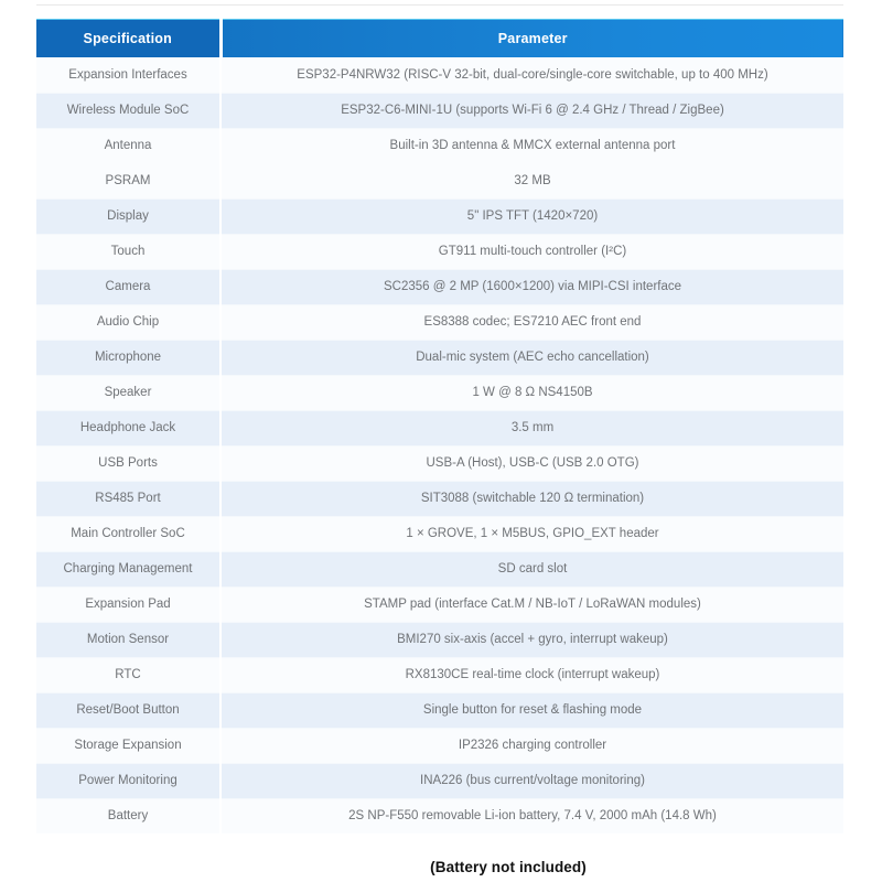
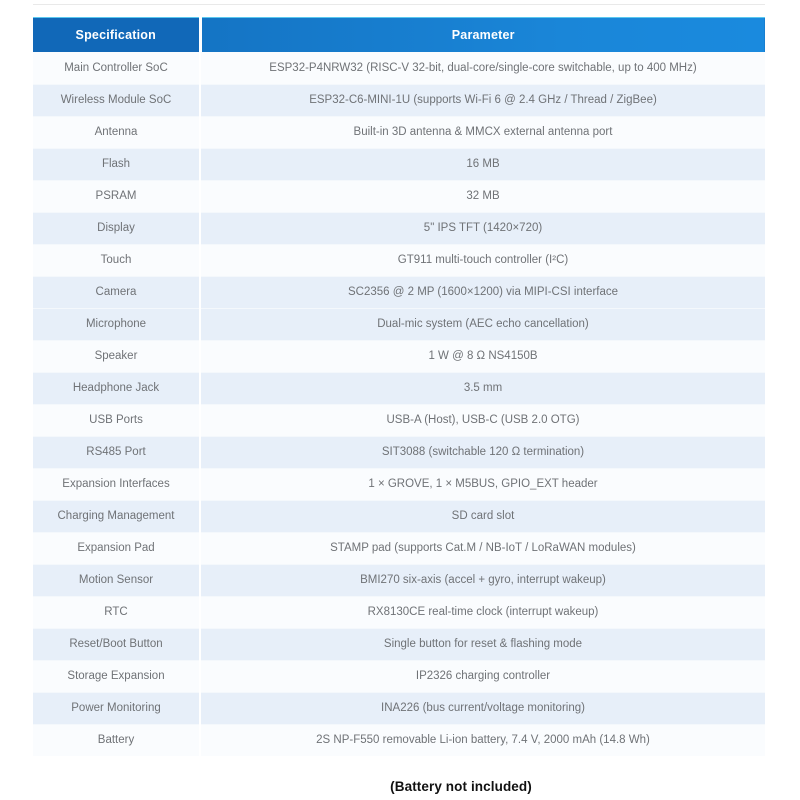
  Specification	Parameter
- Expansion Interfaces	ESP32-P4NRW32 (RISC-V 32-bit, dual-core/single-core switchable, up to 400 MHz)
+ Main Controller SoC	ESP32-P4NRW32 (RISC-V 32-bit, dual-core/single-core switchable, up to 400 MHz)
  Wireless Module SoC	ESP32-C6-MINI-1U (supports Wi-Fi 6 @ 2.4 GHz / Thread / ZigBee)
  Antenna	Built-in 3D antenna & MMCX external antenna port
+ Flash	16 MB
  PSRAM	32 MB
  Display	5" IPS TFT (1420×720)
  Touch	GT911 multi-touch controller (I²C)
  Camera	SC2356 @ 2 MP (1600×1200) via MIPI-CSI interface
- Audio Chip	ES8388 codec; ES7210 AEC front end
  Microphone	Dual-mic system (AEC echo cancellation)
  Speaker	1 W @ 8 Ω NS4150B
  Headphone Jack	3.5 mm
  USB Ports	USB-A (Host), USB-C (USB 2.0 OTG)
  RS485 Port	SIT3088 (switchable 120 Ω termination)
- Main Controller SoC	1 × GROVE, 1 × M5BUS, GPIO_EXT header
+ Expansion Interfaces	1 × GROVE, 1 × M5BUS, GPIO_EXT header
  Charging Management	SD card slot
- Expansion Pad	STAMP pad (interface Cat.M / NB-IoT / LoRaWAN modules)
+ Expansion Pad	STAMP pad (supports Cat.M / NB-IoT / LoRaWAN modules)
  Motion Sensor	BMI270 six-axis (accel + gyro, interrupt wakeup)
  RTC	RX8130CE real-time clock (interrupt wakeup)
  Reset/Boot Button	Single button for reset & flashing mode
  Storage Expansion	IP2326 charging controller
  Power Monitoring	INA226 (bus current/voltage monitoring)
  Battery	2S NP-F550 removable Li-ion battery, 7.4 V, 2000 mAh (14.8 Wh)
  (Battery not included)
